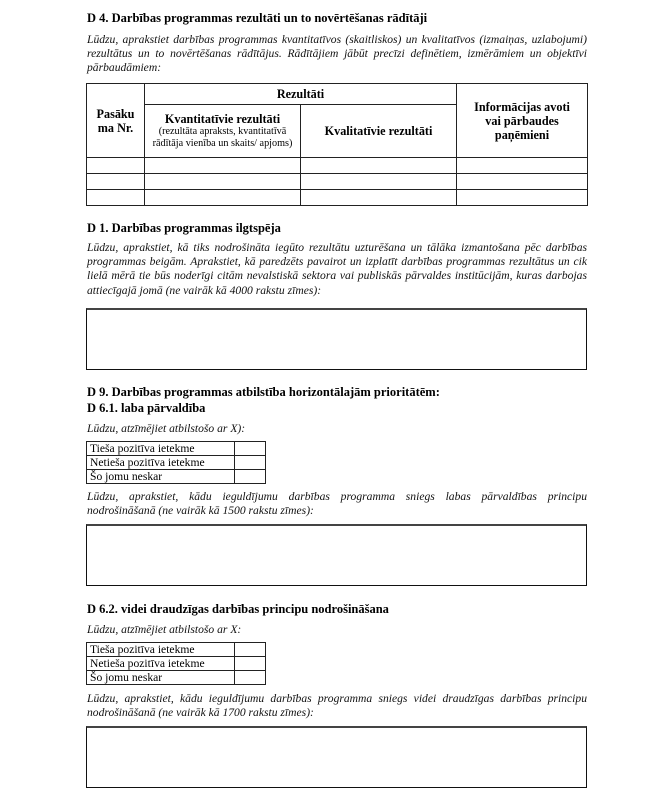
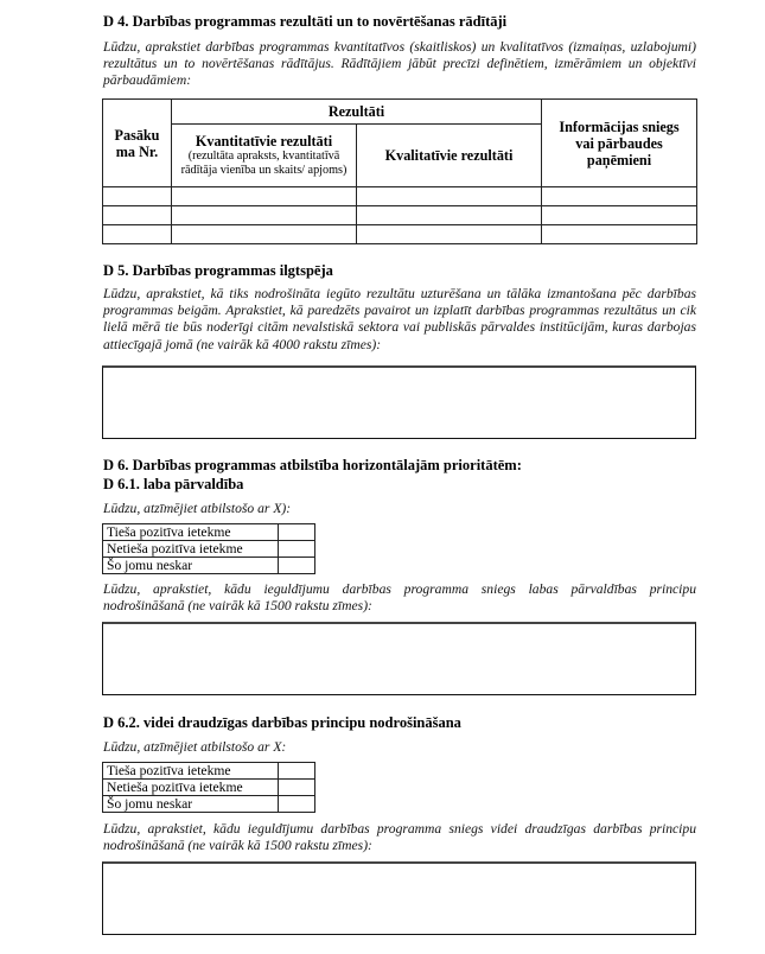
  D 4. Darbības programmas rezultāti un to novērtēšanas rādītāji
  Lūdzu, aprakstiet darbības programmas kvantitatīvos (skaitliskos) un kvalitatīvos (izmaiņas, uzlabojumi) rezultātus un to novērtēšanas rādītājus. Rādītājiem jābūt precīzi definētiem, izmērāmiem un objektīvi pārbaudāmiem:
- Pasāku ma Nr.	Rezultāti	Informācijas avoti vai pārbaudes paņēmieni
+ Pasāku ma Nr.	Rezultāti	Informācijas sniegs vai pārbaudes paņēmieni
  Kvantitatīvie rezultāti (rezultāta apraksts, kvantitatīvā rādītāja vienība un skaits/ apjoms)	Kvalitatīvie rezultāti
- D 1. Darbības programmas ilgtspēja
+ D 5. Darbības programmas ilgtspēja
  Lūdzu, aprakstiet, kā tiks nodrošināta iegūto rezultātu uzturēšana un tālāka izmantošana pēc darbības programmas beigām. Aprakstiet, kā paredzēts pavairot un izplatīt darbības programmas rezultātus un cik lielā mērā tie būs noderīgi citām nevalstiskā sektora vai publiskās pārvaldes institūcijām, kuras darbojas attiecīgajā jomā (ne vairāk kā 4000 rakstu zīmes):
- D 9. Darbības programmas atbilstība horizontālajām prioritātēm:
+ D 6. Darbības programmas atbilstība horizontālajām prioritātēm:
  D 6.1. laba pārvaldība
  Lūdzu, atzīmējiet atbilstošo ar X):
  Tieša pozitīva ietekme
  Netieša pozitīva ietekme
  Šo jomu neskar
  Lūdzu, aprakstiet, kādu ieguldījumu darbības programma sniegs labas pārvaldības principu nodrošināšanā (ne vairāk kā 1500 rakstu zīmes):
  D 6.2. videi draudzīgas darbības principu nodrošināšana
  Lūdzu, atzīmējiet atbilstošo ar X:
  Tieša pozitīva ietekme
  Netieša pozitīva ietekme
  Šo jomu neskar
- Lūdzu, aprakstiet, kādu ieguldījumu darbības programma sniegs videi draudzīgas darbības principu nodrošināšanā (ne vairāk kā 1700 rakstu zīmes):
+ Lūdzu, aprakstiet, kādu ieguldījumu darbības programma sniegs videi draudzīgas darbības principu nodrošināšanā (ne vairāk kā 1500 rakstu zīmes):
